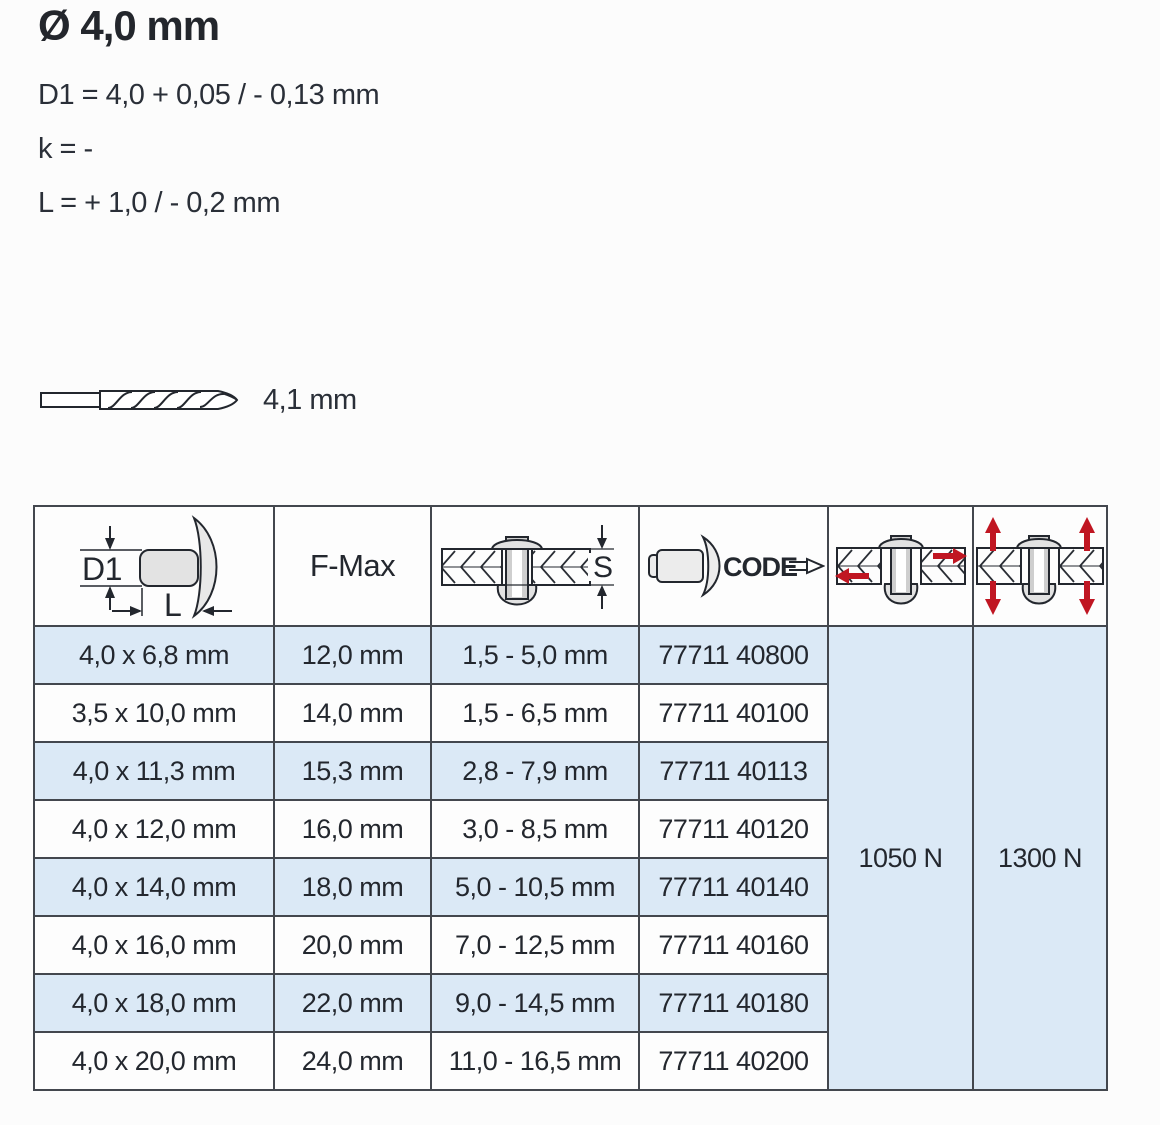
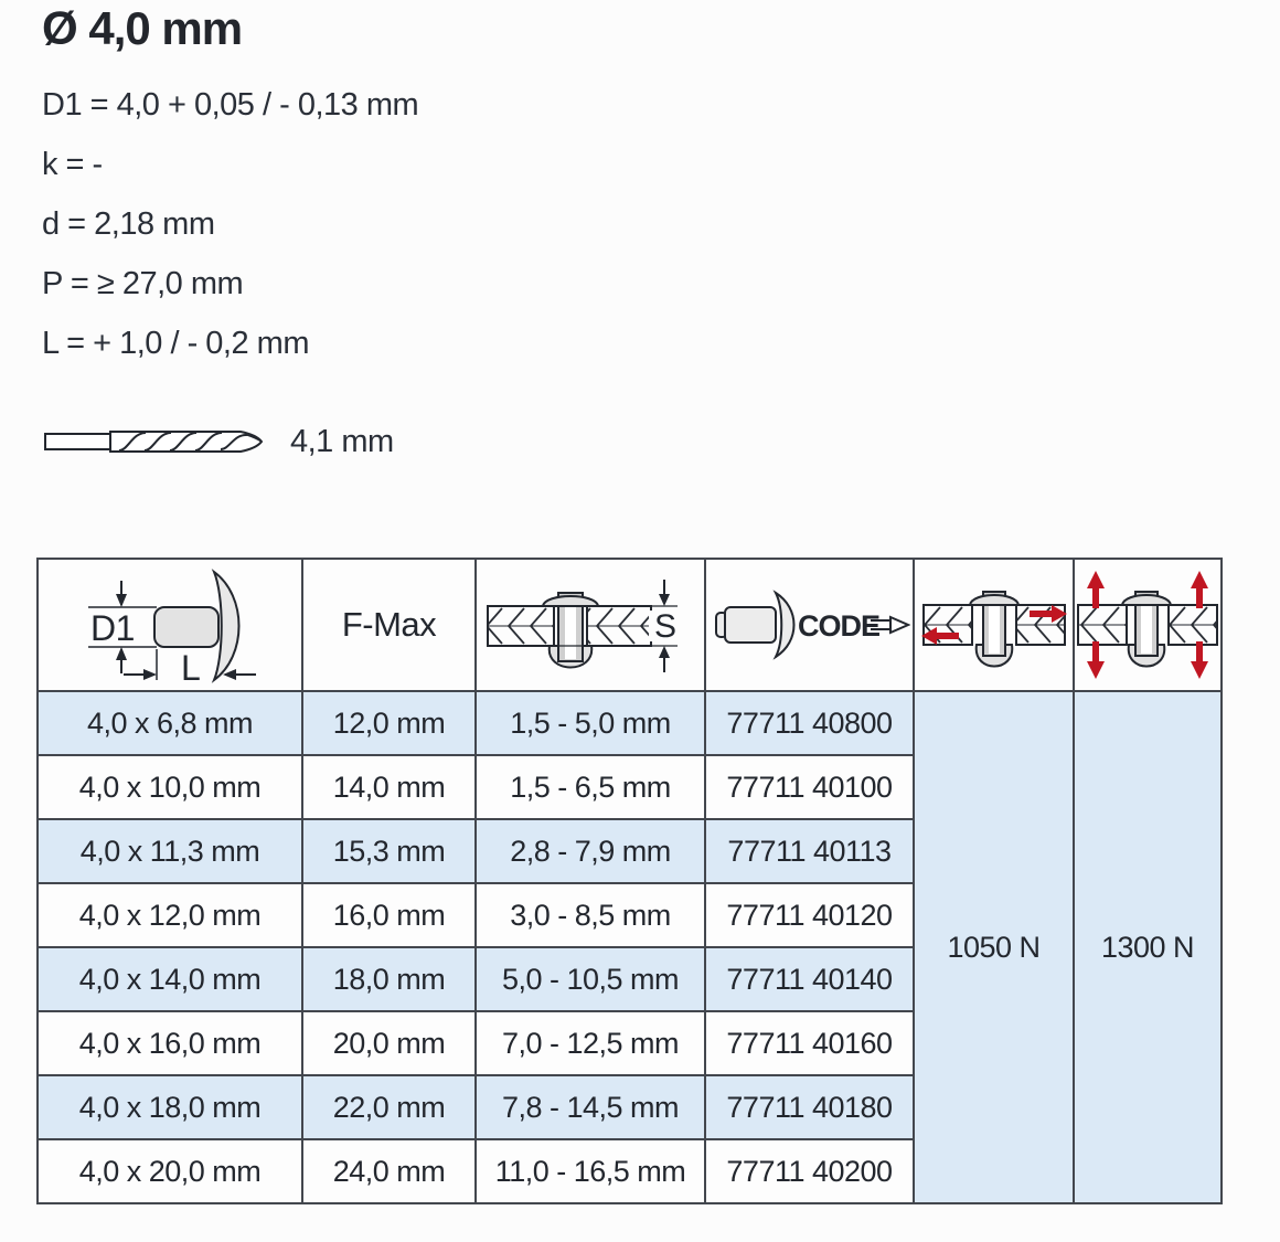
  Ø 4,0 mm
  D1 = 4,0 + 0,05 / - 0,13 mm
  k = -
+ d = 2,18 mm
+ P = ≥ 27,0 mm
  L = + 1,0 / - 0,2 mm
  4,1 mm
  D1 L	F-Max	S	CODE
  4,0 x 6,8 mm	12,0 mm	1,5 - 5,0 mm	77711 40800	1050 N	1300 N
- 3,5 x 10,0 mm	14,0 mm	1,5 - 6,5 mm	77711 40100
+ 4,0 x 10,0 mm	14,0 mm	1,5 - 6,5 mm	77711 40100
  4,0 x 11,3 mm	15,3 mm	2,8 - 7,9 mm	77711 40113
  4,0 x 12,0 mm	16,0 mm	3,0 - 8,5 mm	77711 40120
  4,0 x 14,0 mm	18,0 mm	5,0 - 10,5 mm	77711 40140
  4,0 x 16,0 mm	20,0 mm	7,0 - 12,5 mm	77711 40160
- 4,0 x 18,0 mm	22,0 mm	9,0 - 14,5 mm	77711 40180
+ 4,0 x 18,0 mm	22,0 mm	7,8 - 14,5 mm	77711 40180
  4,0 x 20,0 mm	24,0 mm	11,0 - 16,5 mm	77711 40200
